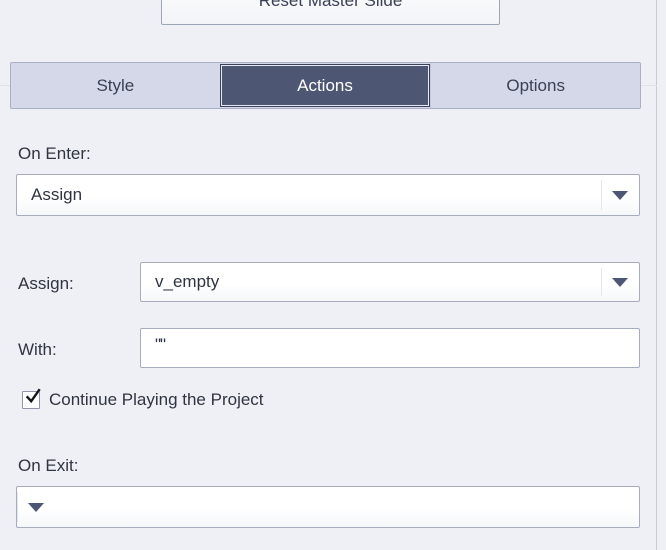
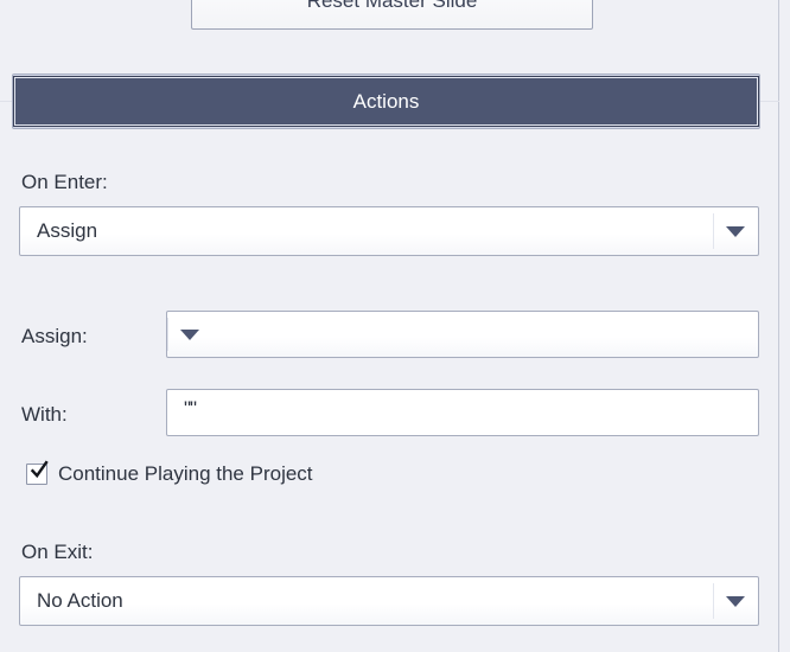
  Reset Master Slide
- Style
  Actions
- Options
  On Enter:
  Assign
  Assign:
- v_empty
  With:
  ""
  Continue Playing the Project
  On Exit:
+ No Action
